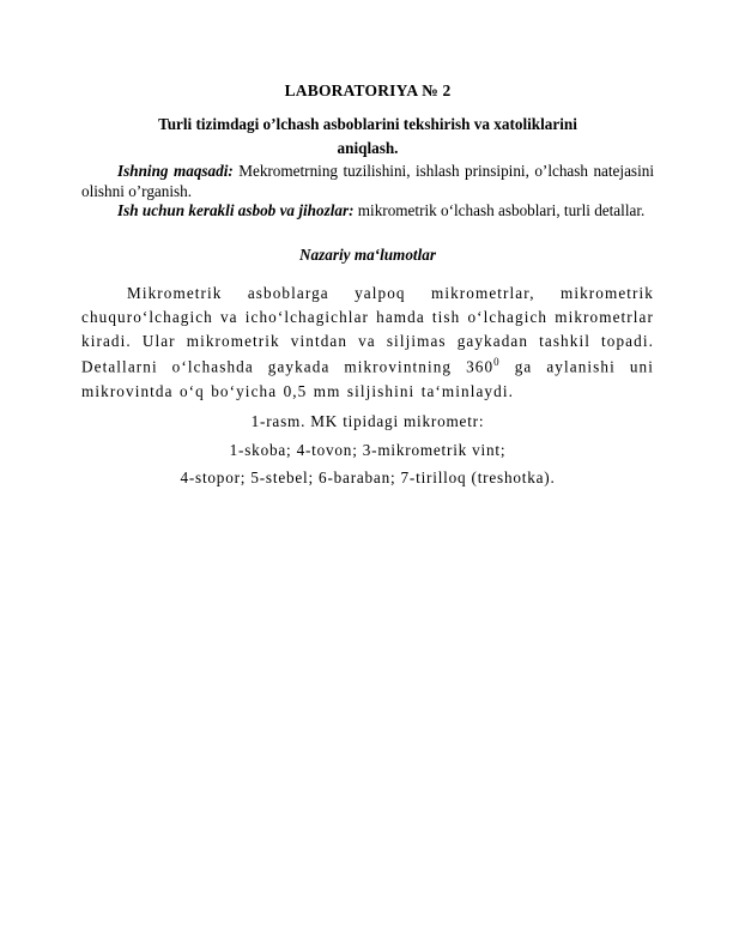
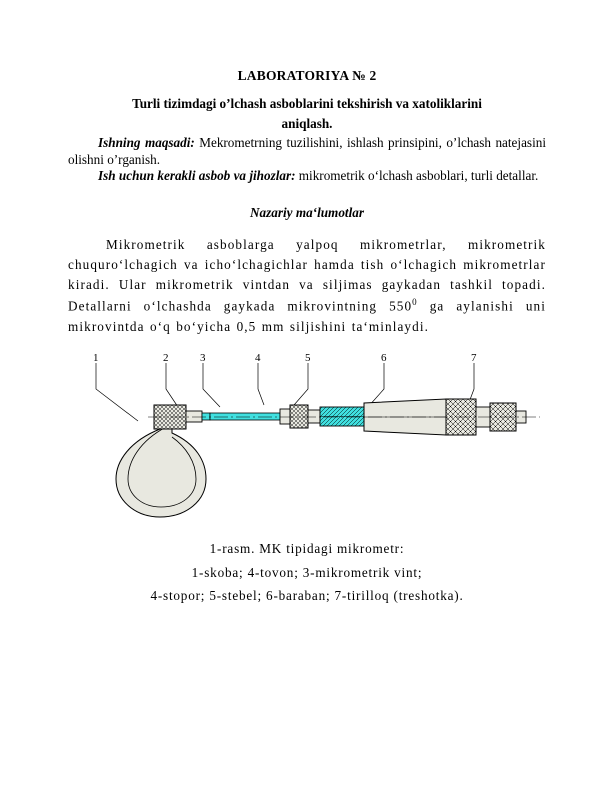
  LABORATORIYA № 2
  Turli tizimdagi o’lchash asboblarini tekshirish va xatoliklarini
  aniqlash.
  Ishning maqsadi: Mekrometrning tuzilishini, ishlash prinsipini, o’lchash natejasini olishni o’rganish.
  Ish uchun kerakli asbob va jihozlar: mikrometrik o‘lchash asboblari, turli detallar.
  Nazariy ma‘lumotlar
- Mikrometrik asboblarga yalpoq mikrometrlar, mikrometrik chuquro‘lchagich va icho‘lchagichlar hamda tish o‘lchagich mikrometrlar kiradi. Ular mikrometrik vintdan va siljimas gaykadan tashkil topadi. Detallarni o‘lchashda gaykada mikrovintning 3600 ga aylanishi uni mikrovintda o‘q bo‘yicha 0,5 mm siljishini ta‘minlaydi.
+ Mikrometrik asboblarga yalpoq mikrometrlar, mikrometrik chuquro‘lchagich va icho‘lchagichlar hamda tish o‘lchagich mikrometrlar kiradi. Ular mikrometrik vintdan va siljimas gaykadan tashkil topadi. Detallarni o‘lchashda gaykada mikrovintning 5500 ga aylanishi uni mikrovintda o‘q bo‘yicha 0,5 mm siljishini ta‘minlaydi.
+ 1
+ 2
+ 3
+ 4
+ 5
+ 6
+ 7
  1-rasm. MK tipidagi mikrometr:
  1-skoba; 4-tovon; 3-mikrometrik vint;
  4-stopor; 5-stebel; 6-baraban; 7-tirilloq (treshotka).
